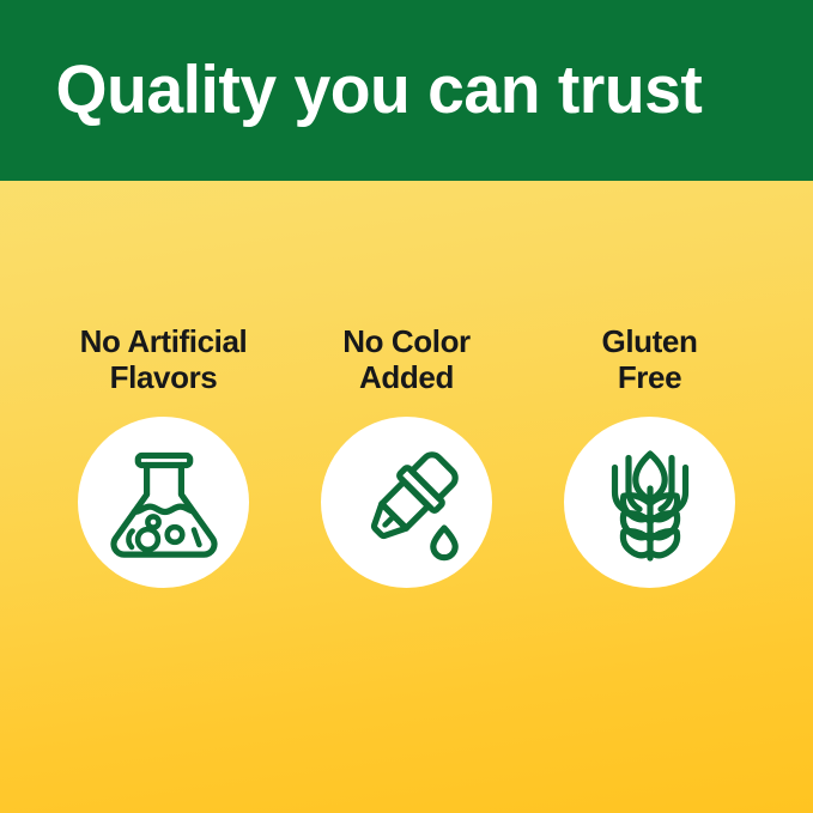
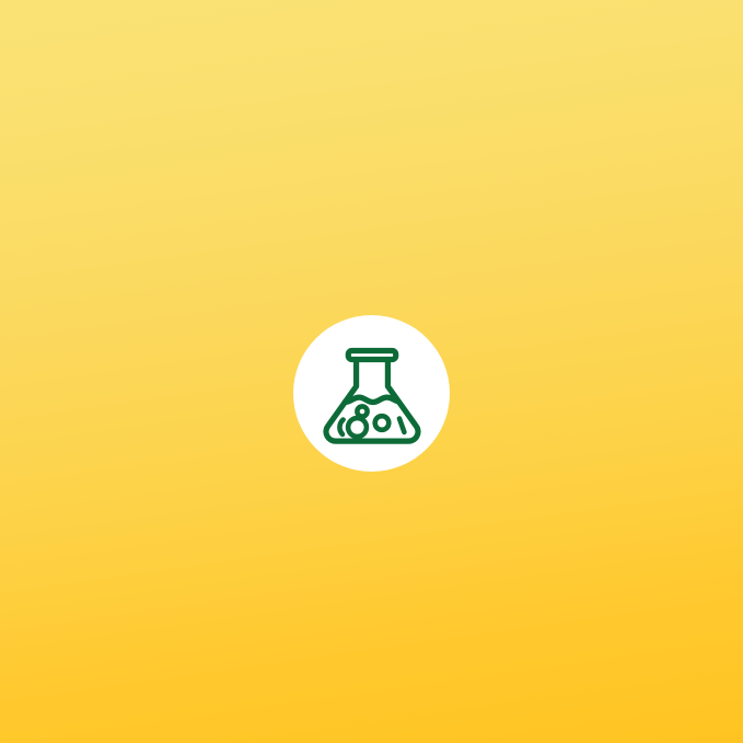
- Quality you can trust
- No Artificial
- Flavors
- No Color
- Added
- Gluten
- Free
